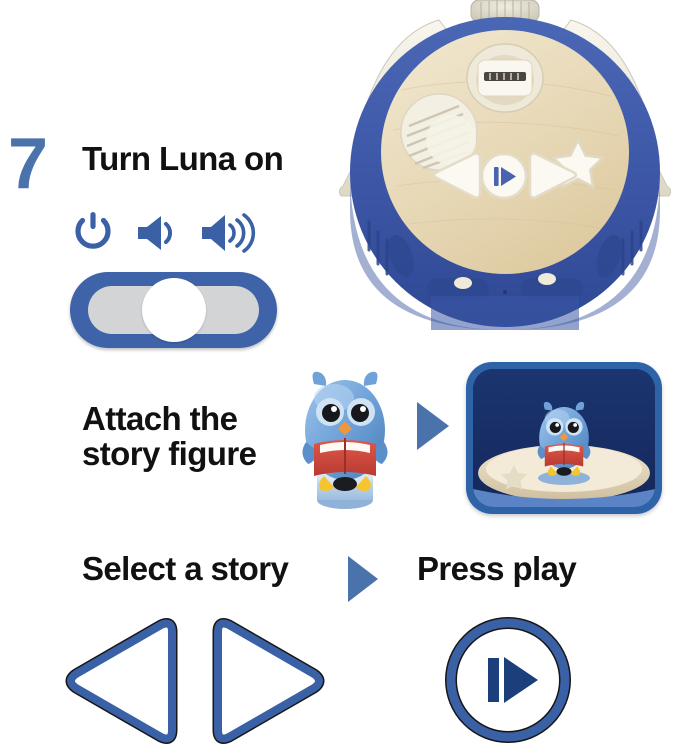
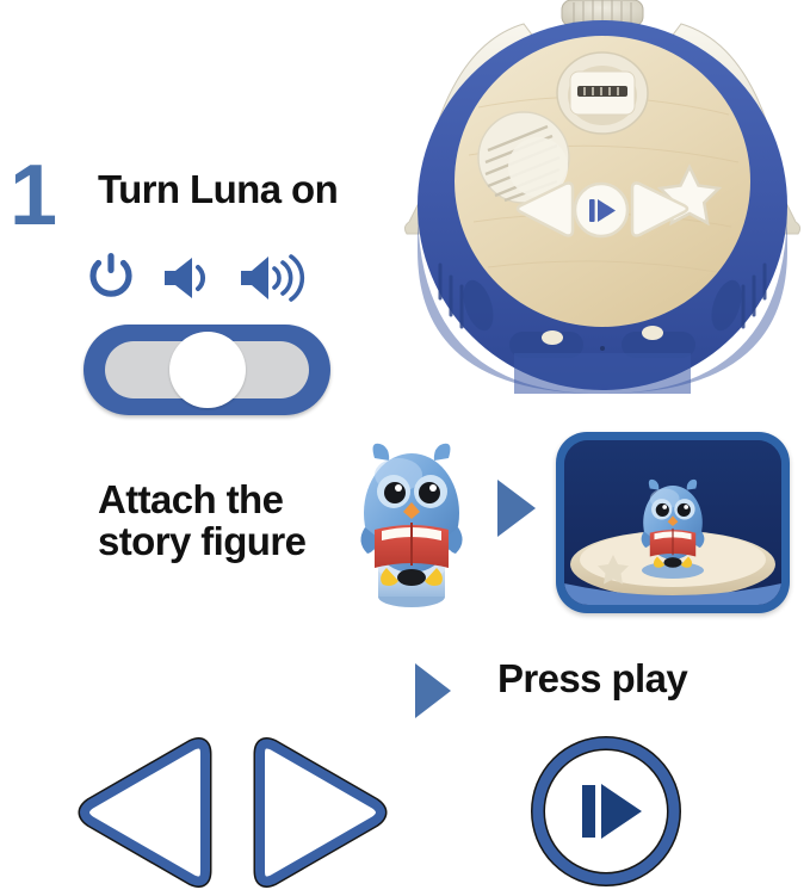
- 7
+ 1
  Turn Luna on
  Attach the story figure
- Select a story
  Press play
